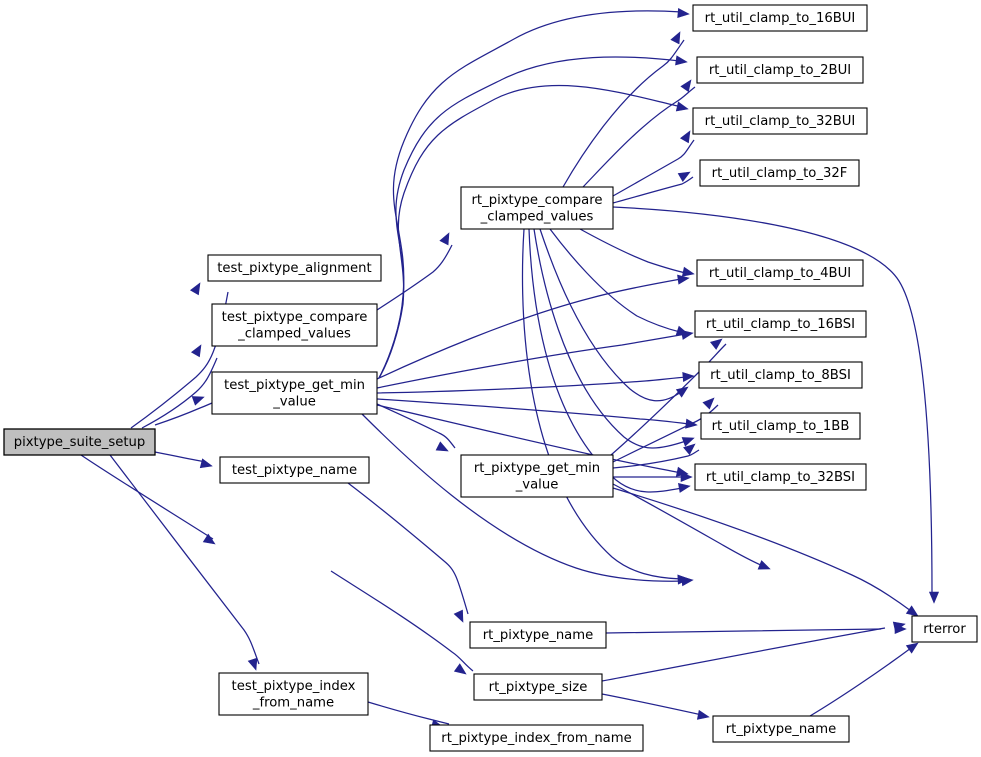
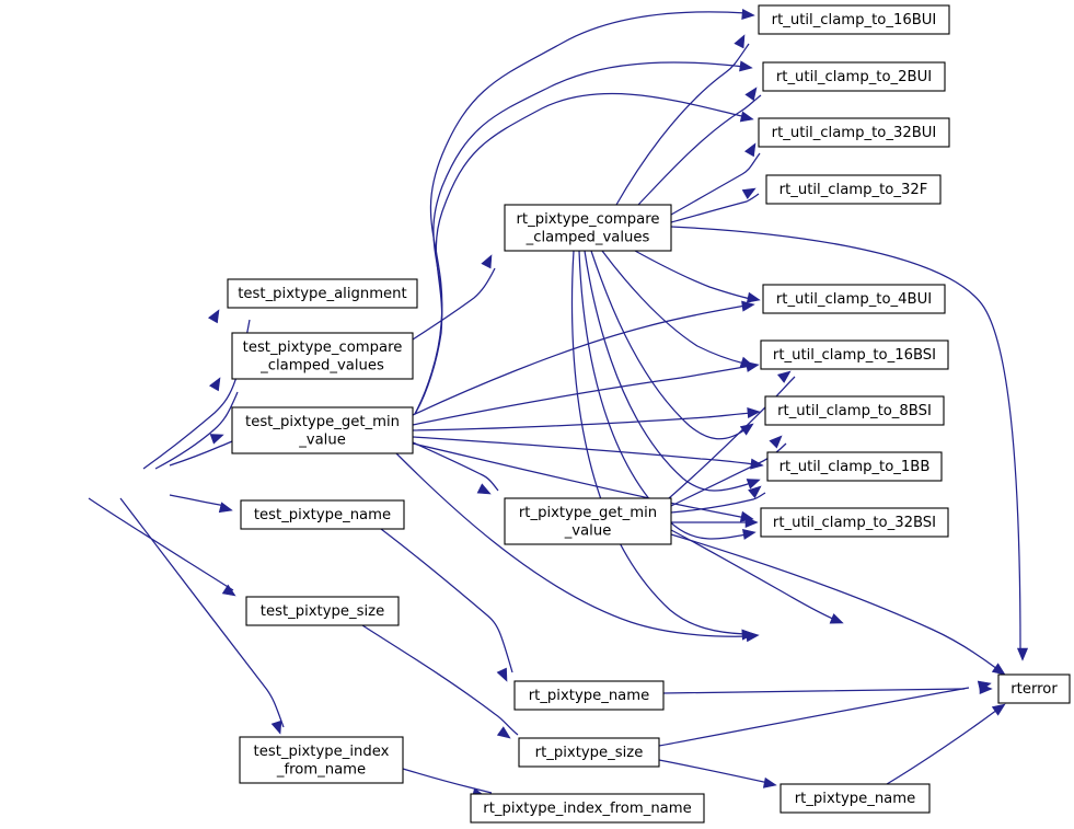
- pixtype_suite_setup
  test_pixtype_alignment
  test_pixtype_compare
  _clamped_values
  test_pixtype_get_min
  _value
  test_pixtype_name
+ test_pixtype_size
  test_pixtype_index
  _from_name
  rt_pixtype_compare
  _clamped_values
  rt_pixtype_get_min
  _value
  rt_pixtype_name
  rt_pixtype_size
  rt_pixtype_index_from_name
  rt_util_clamp_to_16BUI
  rt_util_clamp_to_2BUI
  rt_util_clamp_to_32BUI
  rt_util_clamp_to_32F
  rt_util_clamp_to_4BUI
  rt_util_clamp_to_16BSI
  rt_util_clamp_to_8BSI
  rt_util_clamp_to_1BB
  rt_util_clamp_to_32BSI
  rterror
  rt_pixtype_name
